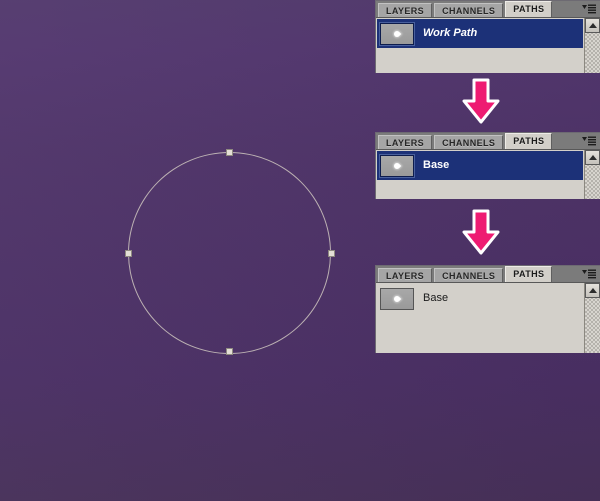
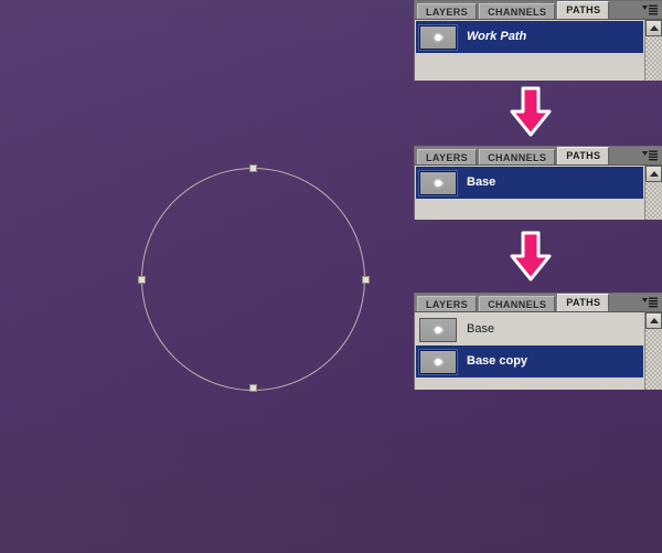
  LAYERS
  CHANNELS
  PATHS
  Work Path
  LAYERS
  CHANNELS
  PATHS
  Base
  LAYERS
  CHANNELS
  PATHS
  Base
+ Base copy
